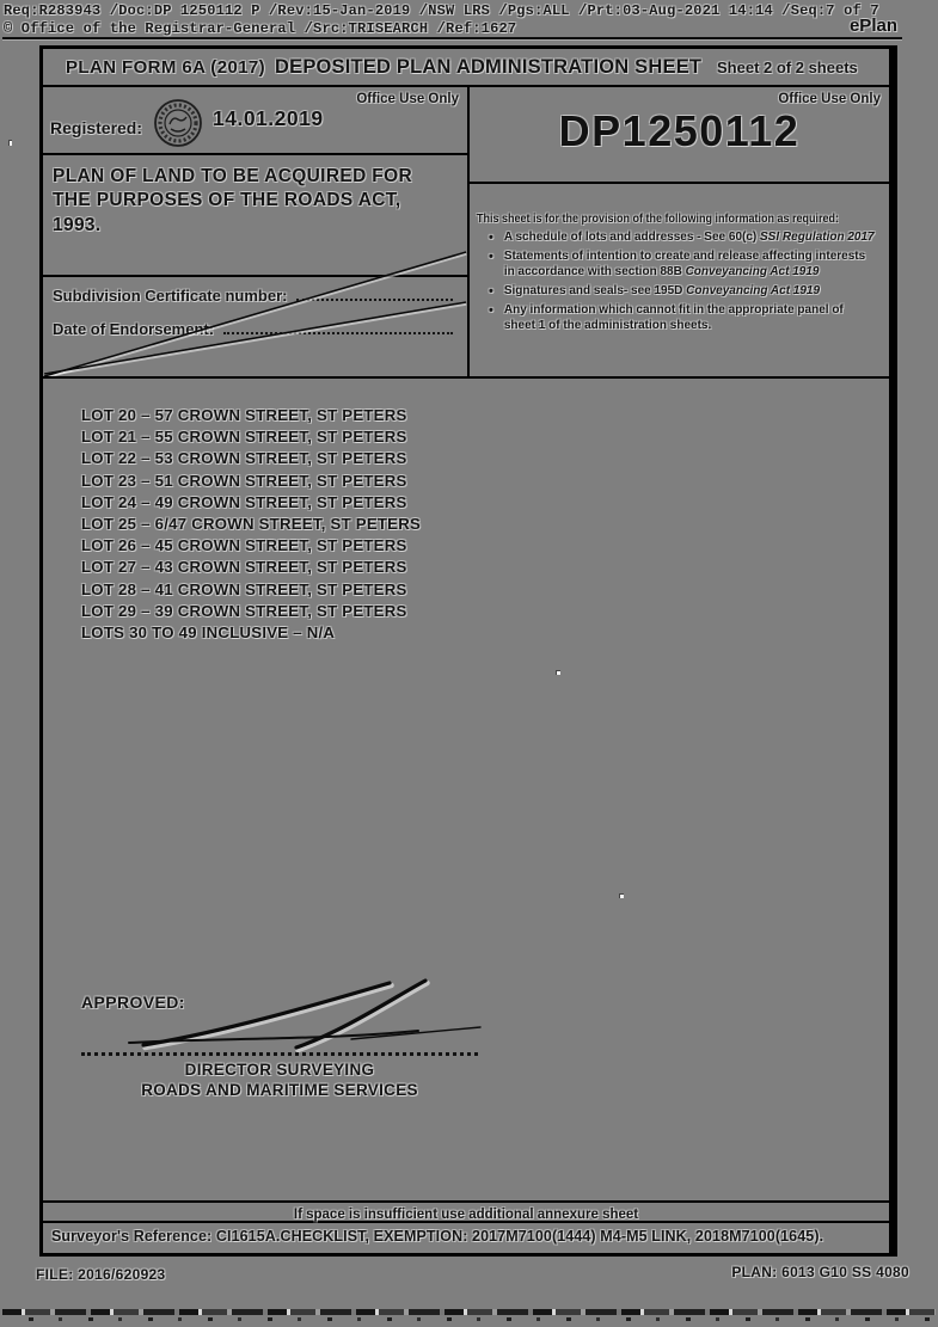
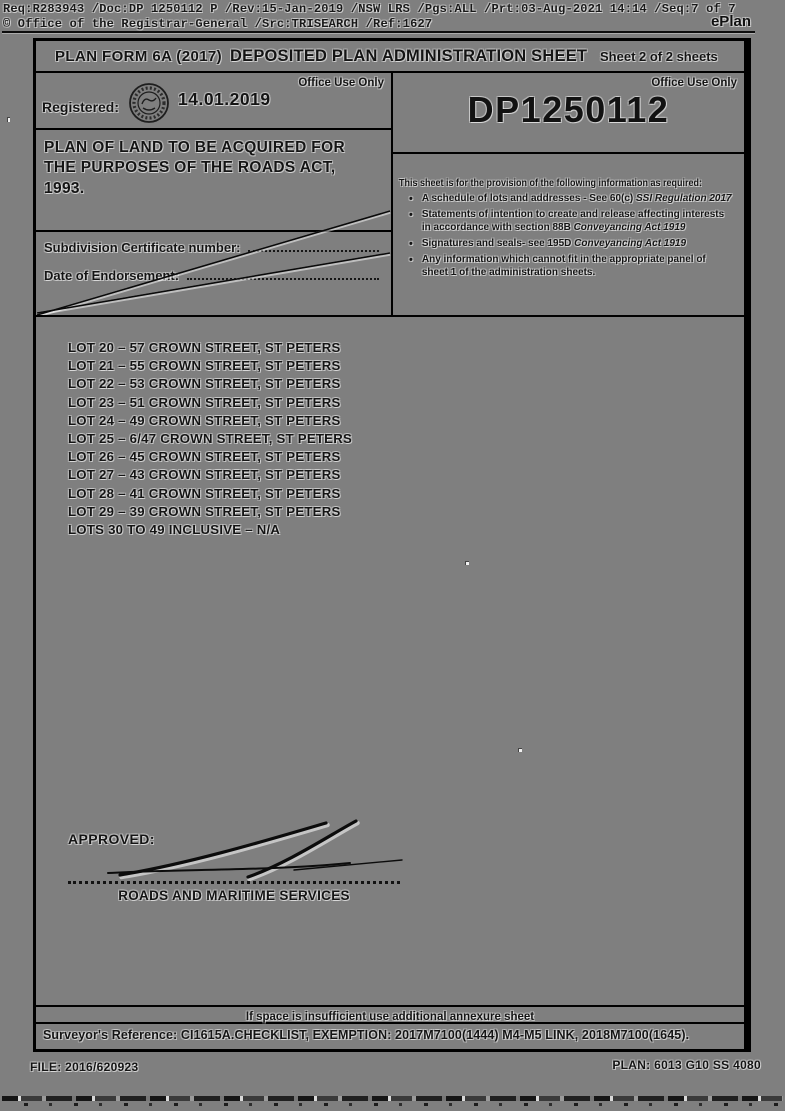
  Req:R283943 /Doc:DP 1250112 P /Rev:15-Jan-2019 /NSW LRS /Pgs:ALL /Prt:03-Aug-2021 14:14 /Seq:7 of 7
  © Office of the Registrar-General /Src:TRISEARCH /Ref:1627
  ePlan
  PLAN FORM 6A (2017)
  DEPOSITED PLAN ADMINISTRATION SHEET
  Sheet 2 of 2 sheets
  Office Use Only
  Registered:
  14.01.2019
  PLAN OF LAND TO BE ACQUIRED FOR THE PURPOSES OF THE ROADS ACT, 1993.
  Subdivision Certificate number:
  Date of Endorsemen
  Office Use Only
  DP1250112
  This sheet is for the provision of the following information as required:
  •
  A schedule of lots and addresses - See 60(c) SSI Regulation 2017
  •
  Statements of intention to create and release affecting interests in accordance with section 88B Conveyancing Act 1919
  •
  Signatures and seals- see 195D Conveyancing Act 1919
  •
  Any information which cannot fit in the appropriate panel of sheet 1 of the administration sheets.
  LOT 20 – 57 CROWN STREET, ST PETERS
  LOT 21 – 55 CROWN STREET, ST PETERS
  LOT 22 – 53 CROWN STREET, ST PETERS
  LOT 23 – 51 CROWN STREET, ST PETERS
  LOT 24 – 49 CROWN STREET, ST PETERS
  LOT 25 – 6/47 CROWN STREET, ST PETERS
  LOT 26 – 45 CROWN STREET, ST PETERS
  LOT 27 – 43 CROWN STREET, ST PETERS
  LOT 28 – 41 CROWN STREET, ST PETERS
  LOT 29 – 39 CROWN STREET, ST PETERS
  LOTS 30 TO 49 INCLUSIVE – N/A
  APPROVED:
- DIRECTOR SURVEYING
  ROADS AND MARITIME SERVICES
  If space is insufficient use additional annexure sheet
  Surveyor's Reference: CI1615A.CHECKLIST, EXEMPTION: 2017M7100(1444) M4-M5 LINK, 2018M7100(1645).
  FILE: 2016/620923
  PLAN: 6013 G10 SS 4080
